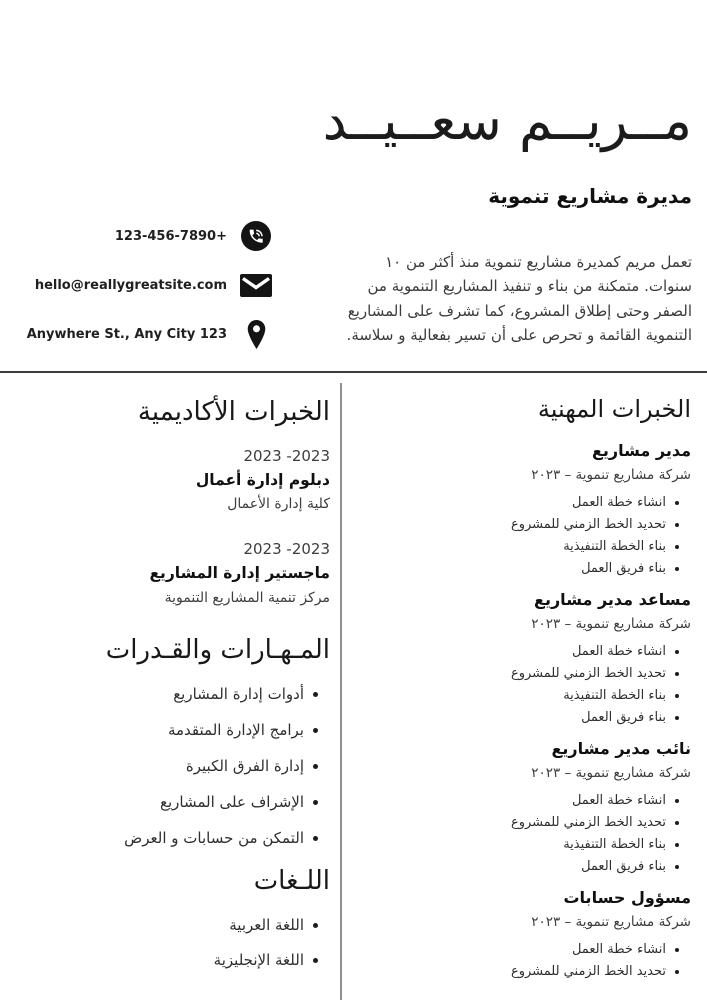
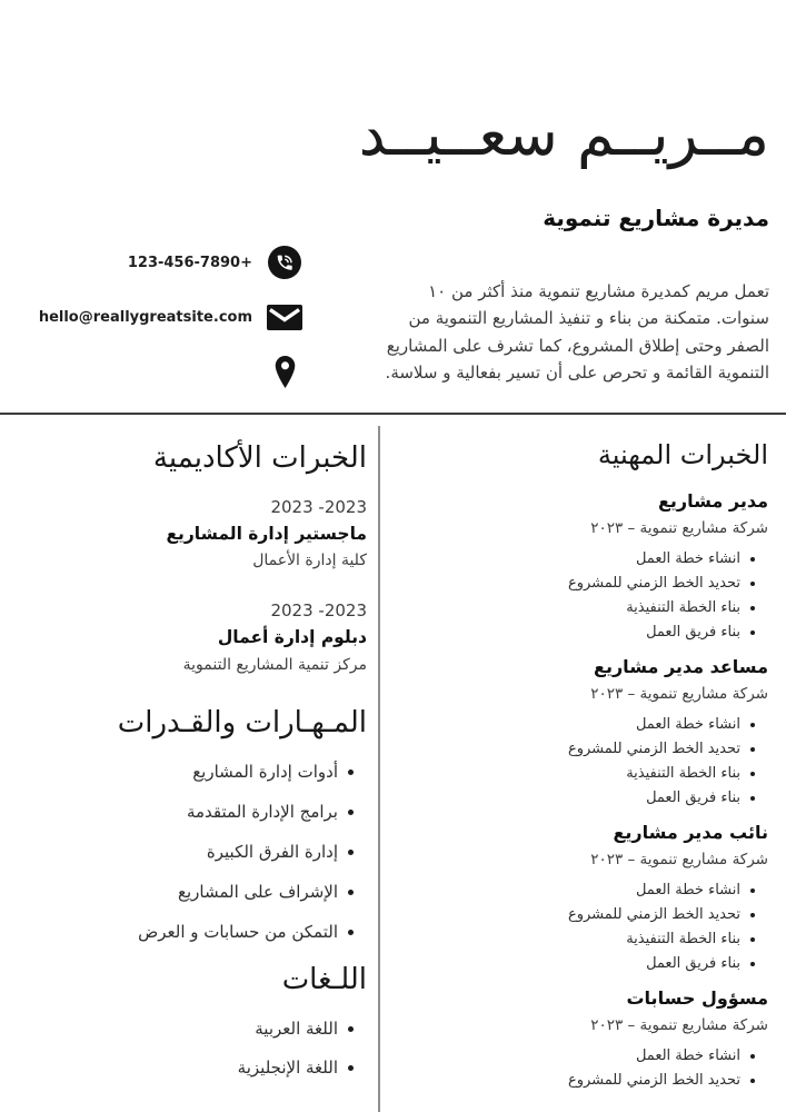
  مــريــم سعــيــد
  مديرة مشاريع تنموية
  123-456-7890+
  hello@reallygreatsite.com
- Anywhere St., Any City 123
  تعمل مريم كمديرة مشاريع تنموية منذ أكثر من ١٠ سنوات. متمكنة من بناء و تنفيذ المشاريع التنموية من الصفر وحتى إطلاق المشروع، كما تشرف على المشاريع التنموية القائمة و تحرص على أن تسير بفعالية و سلاسة.
  الخبرات الأكاديمية
  2023 -2023
- دبلوم إدارة أعمال
+ ماجستير إدارة المشاريع
  كلية إدارة الأعمال
  2023 -2023
- ماجستير إدارة المشاريع
+ دبلوم إدارة أعمال
  مركز تنمية المشاريع التنموية
  المـهـارات والقـدرات
  أدوات إدارة المشاريع
  برامج الإدارة المتقدمة
  إدارة الفرق الكبيرة
  الإشراف على المشاريع
  التمكن من حسابات و العرض
  اللـغات
  اللغة العربية
  اللغة الإنجليزية
  الخبرات المهنية
  مدير مشاريع
  شركة مشاريع تنموية – ٢٠٢٣
  انشاء خطة العمل
  تحديد الخط الزمني للمشروع
  بناء الخطة التنفيذية
  بناء فريق العمل
  مساعد مدير مشاريع
  شركة مشاريع تنموية – ٢٠٢٣
  انشاء خطة العمل
  تحديد الخط الزمني للمشروع
  بناء الخطة التنفيذية
  بناء فريق العمل
  نائب مدير مشاريع
  شركة مشاريع تنموية – ٢٠٢٣
  انشاء خطة العمل
  تحديد الخط الزمني للمشروع
  بناء الخطة التنفيذية
  بناء فريق العمل
  مسؤول حسابات
  شركة مشاريع تنموية – ٢٠٢٣
  انشاء خطة العمل
  تحديد الخط الزمني للمشروع
